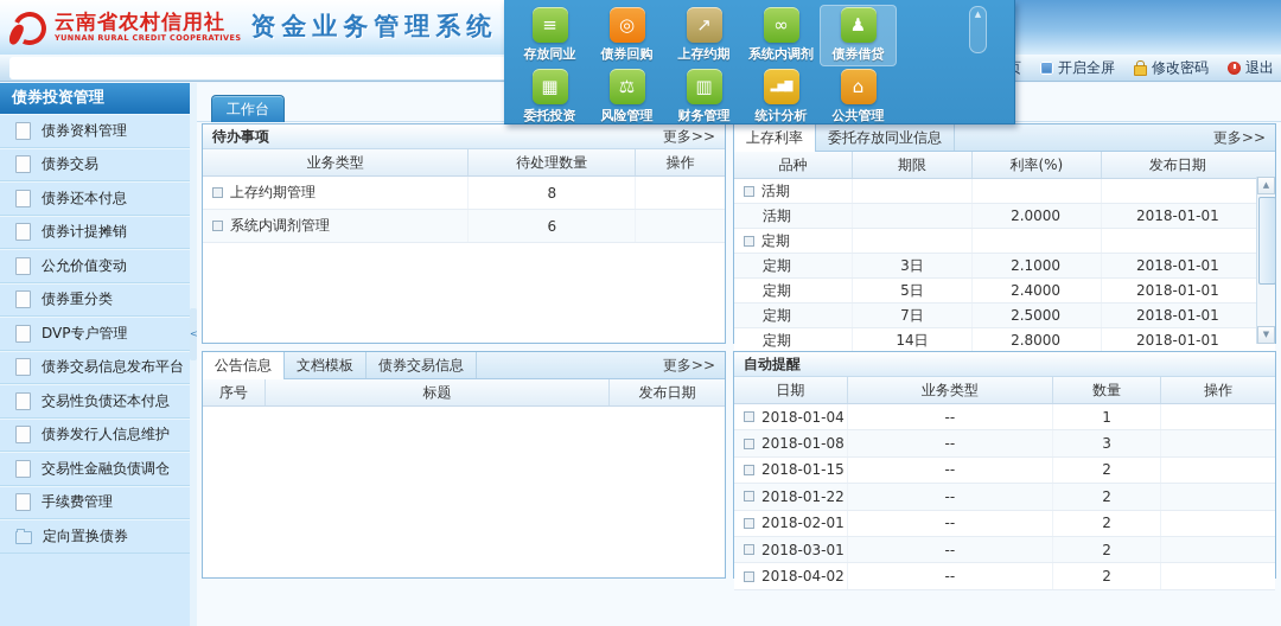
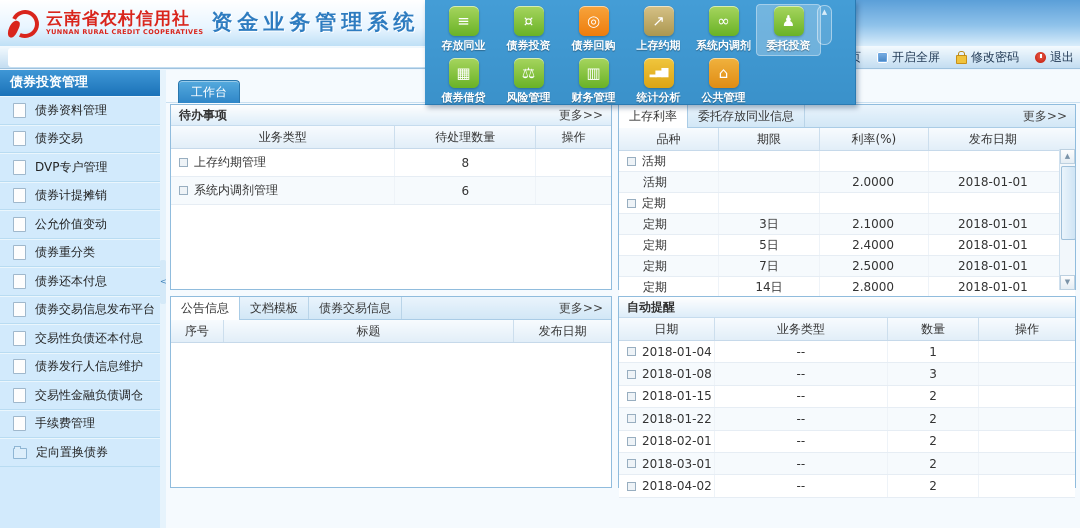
  云南省农村信用社
  YUNNAN RURAL CREDIT COOPERATIVES
  资金业务管理系统
  开启全屏
  修改密码
  退出
  ≡
  存放同业
+ ¤
+ 债券投资
  ◎
  债券回购
  ↗
  上存约期
  ∞
  系统内调剂
  ♟
- 债券借贷
+ 委托投资
  ▦
- 委托投资
+ 债券借贷
  ⚖
  风险管理
  ▥
  财务管理
  ▂▅▇
  统计分析
  ⌂
  公共管理
  ▲
  债券投资管理
  债券资料管理
  债券交易
- 债券还本付息
+ DVP专户管理
  债券计提摊销
  公允价值变动
  债券重分类
- DVP专户管理
+ 债券还本付息
  债券交易信息发布平台
  交易性负债还本付息
  债券发行人信息维护
  交易性金融负债调仓
  手续费管理
  定向置换债券
  <
  工作台
  待办事项
  更多>>
  业务类型
  待处理数量
  操作
  上存约期管理
  8
  系统内调剂管理
  6
  上存利率
  委托存放同业信息
  更多>>
  品种
  期限
  利率(%)
  发布日期
  活期
  活期
  2.0000
  2018-01-01
  定期
  定期
  3日
  2.1000
  2018-01-01
  定期
  5日
  2.4000
  2018-01-01
  定期
  7日
  2.5000
  2018-01-01
  定期
  14日
  2.8000
  2018-01-01
  ▲
  ▼
  公告信息
  文档模板
  债券交易信息
  更多>>
  序号
  标题
  发布日期
  自动提醒
  日期
  业务类型
  数量
  操作
  2018-01-04
  --
  1
  2018-01-08
  --
  3
  2018-01-15
  --
  2
  2018-01-22
  --
  2
  2018-02-01
  --
  2
  2018-03-01
  --
  2
  2018-04-02
  --
  2
